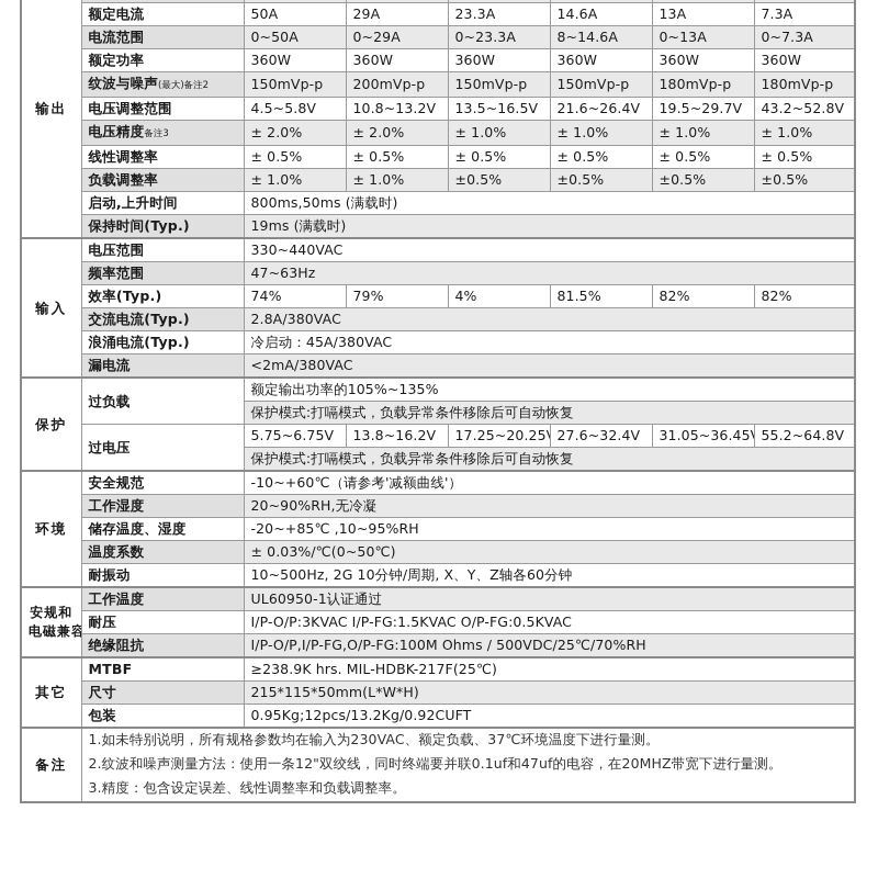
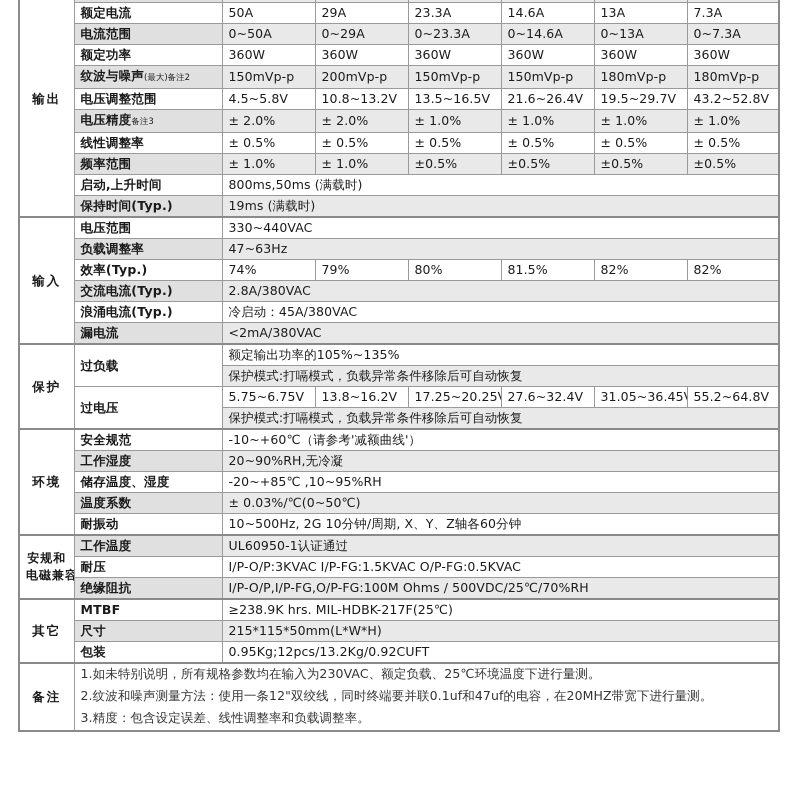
  输出
  额定电流	50A	29A	23.3A	14.6A	13A	7.3A
- 电流范围	0~50A	0~29A	0~23.3A	8~14.6A	0~13A	0~7.3A
+ 电流范围	0~50A	0~29A	0~23.3A	0~14.6A	0~13A	0~7.3A
  额定功率	360W	360W	360W	360W	360W	360W
  纹波与噪声(最大)备注2	150mVp-p	200mVp-p	150mVp-p	150mVp-p	180mVp-p	180mVp-p
  电压调整范围	4.5~5.8V	10.8~13.2V	13.5~16.5V	21.6~26.4V	19.5~29.7V	43.2~52.8V
  电压精度备注3	± 2.0%	± 2.0%	± 1.0%	± 1.0%	± 1.0%	± 1.0%
  线性调整率	± 0.5%	± 0.5%	± 0.5%	± 0.5%	± 0.5%	± 0.5%
- 负载调整率	± 1.0%	± 1.0%	±0.5%	±0.5%	±0.5%	±0.5%
+ 频率范围	± 1.0%	± 1.0%	±0.5%	±0.5%	±0.5%	±0.5%
  启动,上升时间	800ms,50ms (满载时)
  保持时间(Typ.)	19ms (满载时)
  输入	电压范围	330~440VAC
- 频率范围	47~63Hz
+ 负载调整率	47~63Hz
- 效率(Typ.)	74%	79%	4%	81.5%	82%	82%
+ 效率(Typ.)	74%	79%	80%	81.5%	82%	82%
  交流电流(Typ.)	2.8A/380VAC
  浪涌电流(Typ.)	冷启动：45A/380VAC
  漏电流	<2mA/380VAC
  保护	过负载	额定输出功率的105%~135%
  保护模式:打嗝模式，负载异常条件移除后可自动恢复
  过电压	5.75~6.75V	13.8~16.2V	17.25~20.25	27.6~32.4V	31.05~36.45	55.2~64.8V
  保护模式:打嗝模式，负载异常条件移除后可自动恢复
  环境	安全规范	-10~+60℃（请参考'减额曲线'）
  工作湿度	20~90%RH,无冷凝
  储存温度、湿度	-20~+85℃ ,10~95%RH
  温度系数	± 0.03%/℃(0~50℃)
  耐振动	10~500Hz, 2G 10分钟/周期, X、Y、Z轴各60分钟
  安规和电磁兼容	工作温度	UL60950-1认证通过
  耐压	I/P-O/P:3KVAC I/P-FG:1.5KVAC O/P-FG:0.5KVAC
  绝缘阻抗	I/P-O/P,I/P-FG,O/P-FG:100M Ohms / 500VDC/25℃/70%RH
  其它	MTBF	≥238.9K hrs. MIL-HDBK-217F(25℃)
  尺寸	215*115*50mm(L*W*H)
  包装	0.95Kg;12pcs/13.2Kg/0.92CUFT
- 备注	1.如未特别说明，所有规格参数均在输入为230VAC、额定负载、37℃环境温度下进行量测。2.纹波和噪声测量方法：使用一条12"双绞线，同时终端要并联0.1uf和47uf的电容，在20MHZ带宽下进行量测。3.精度：包含设定误差、线性调整率和负载调整率。
+ 备注	1.如未特别说明，所有规格参数均在输入为230VAC、额定负载、25℃环境温度下进行量测。2.纹波和噪声测量方法：使用一条12"双绞线，同时终端要并联0.1uf和47uf的电容，在20MHZ带宽下进行量测。3.精度：包含设定误差、线性调整率和负载调整率。
